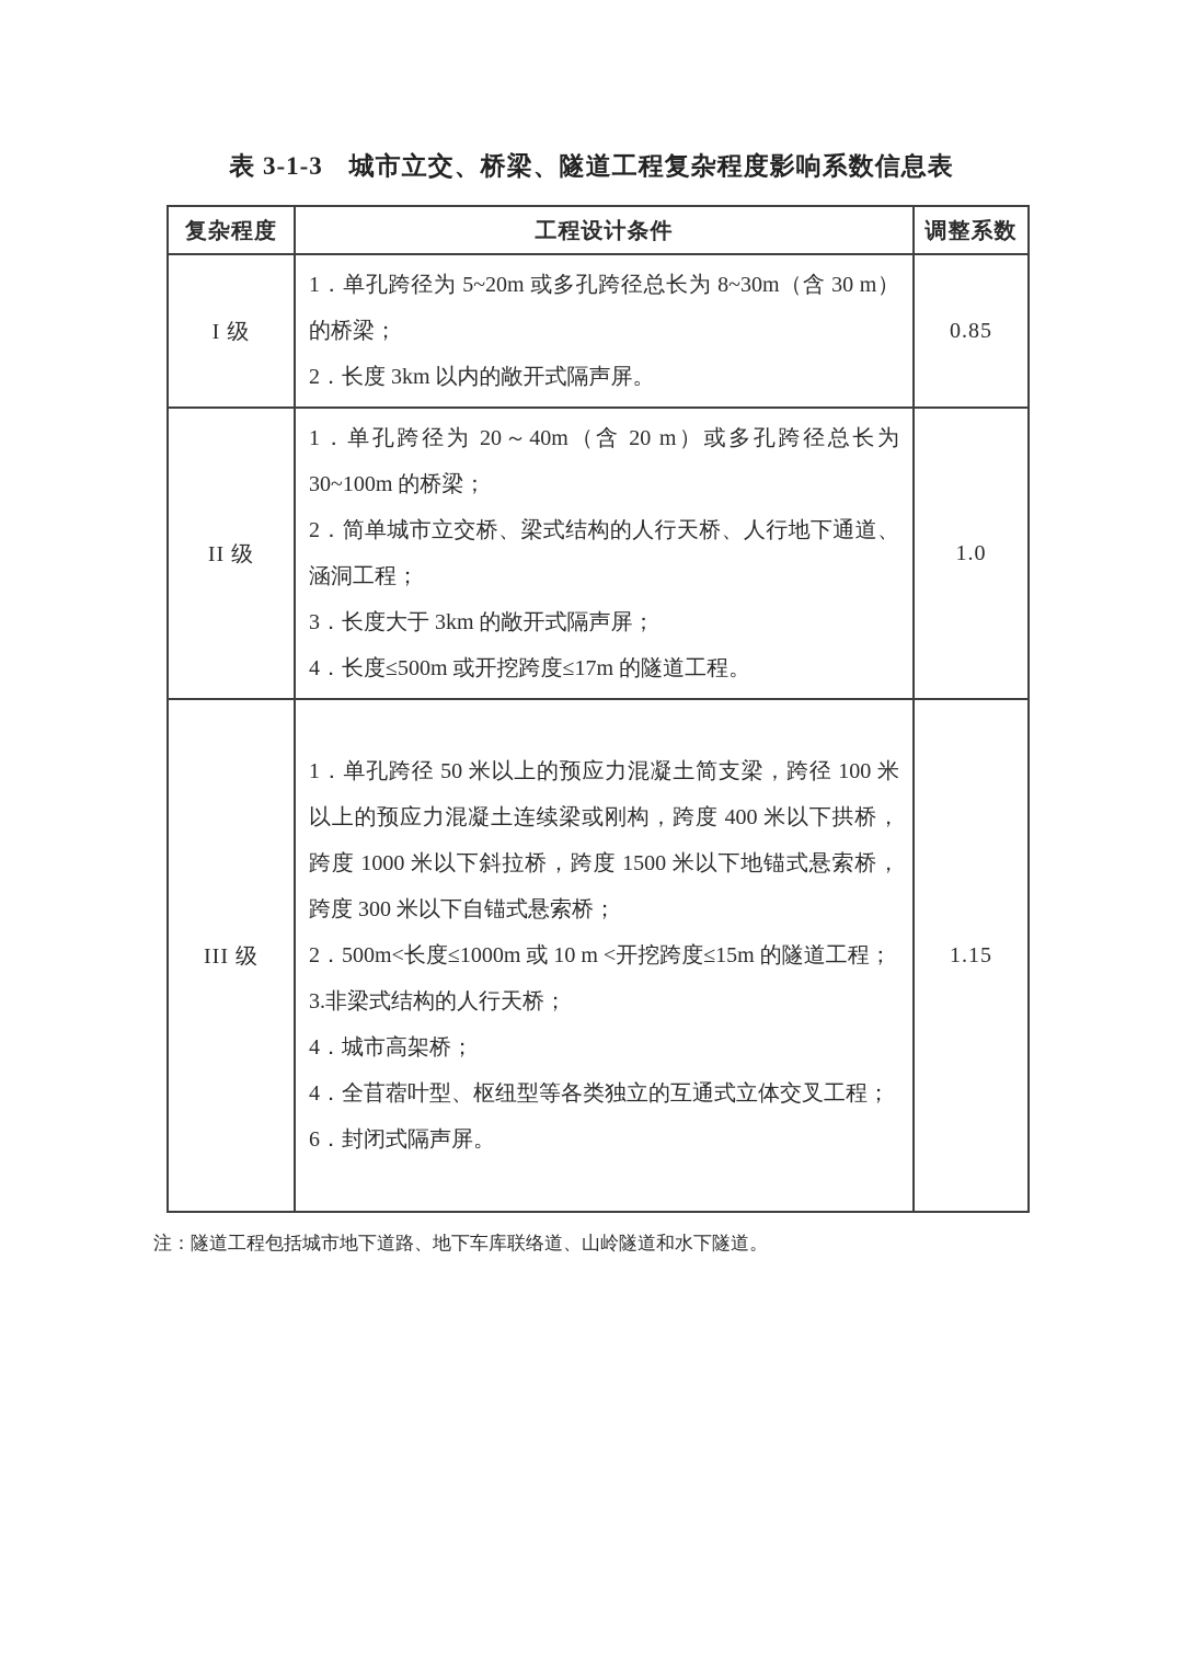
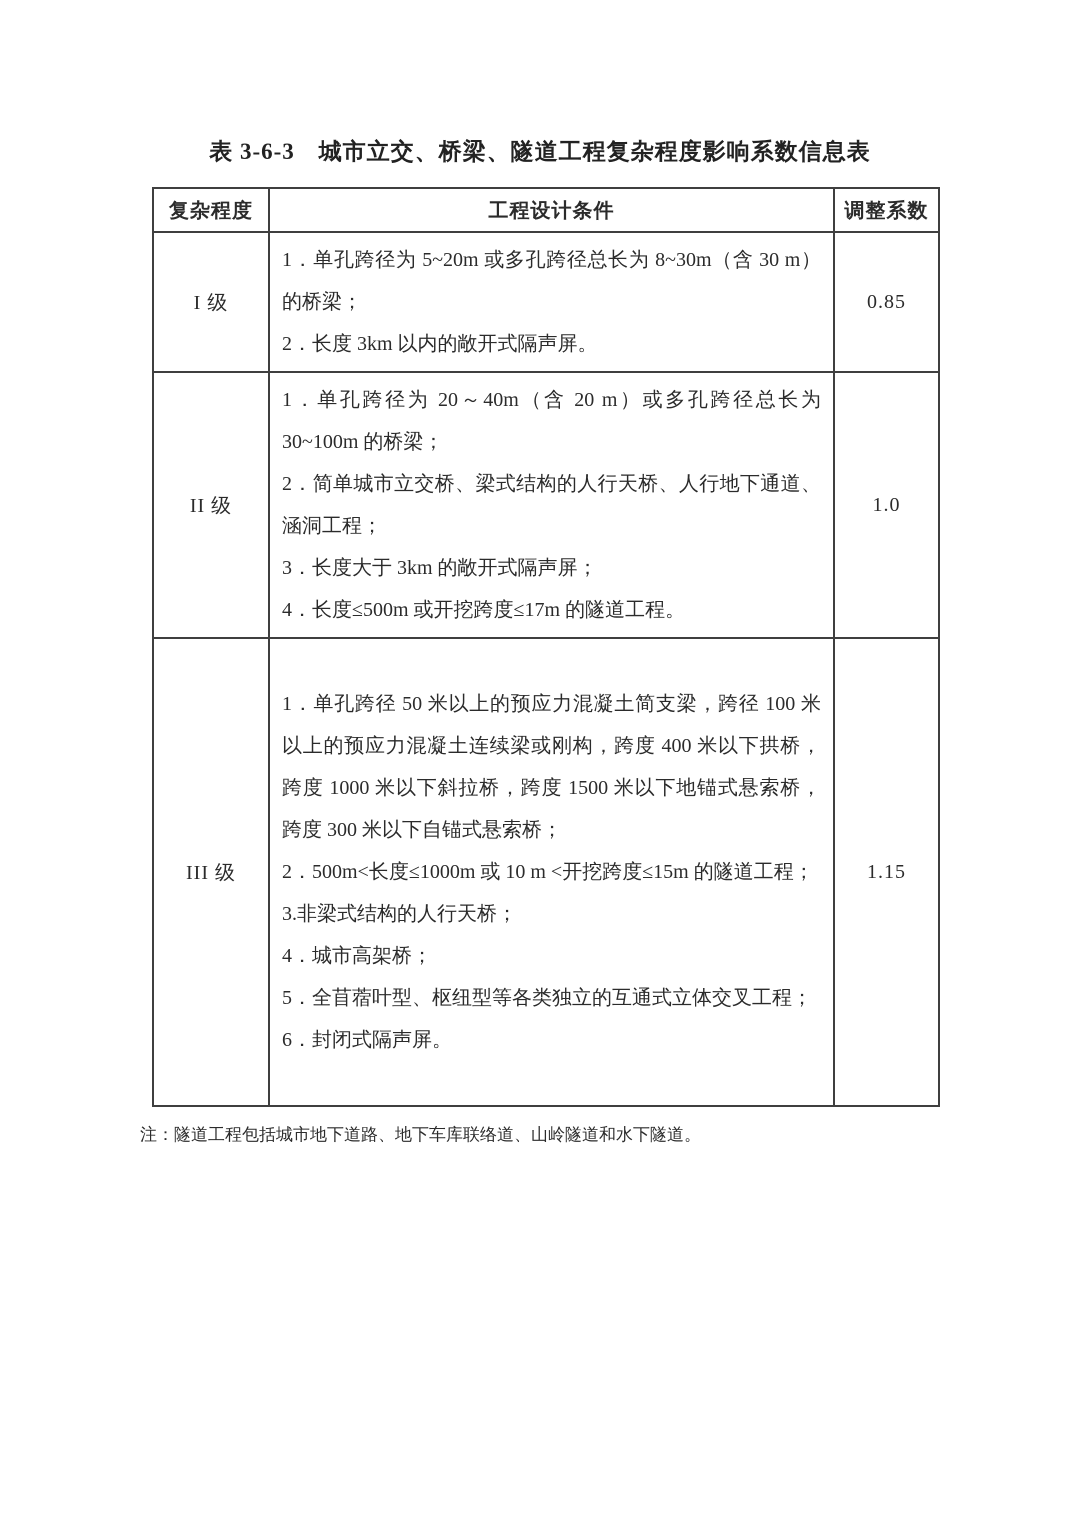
- 表 3-1-3 城市立交、桥梁、隧道工程复杂程度影响系数信息表
+ 表 3-6-3 城市立交、桥梁、隧道工程复杂程度影响系数信息表
  复杂程度	工程设计条件	调整系数
  I 级	1．单孔跨径为 5~20m 或多孔跨径总长为 8~30m（含 30 m）的桥梁；2．长度 3km 以内的敞开式隔声屏。	0.85
  II 级	1．单孔跨径为 20～40m（含 20 m）或多孔跨径总长为 30~100m 的桥梁；2．简单城市立交桥、梁式结构的人行天桥、人行地下通道、涵洞工程；3．长度大于 3km 的敞开式隔声屏；4．长度≤500m 或开挖跨度≤17m 的隧道工程。	1.0
- III 级	1．单孔跨径 50 米以上的预应力混凝土简支梁，跨径 100 米以上的预应力混凝土连续梁或刚构，跨度 400 米以下拱桥，跨度 1000 米以下斜拉桥，跨度 1500 米以下地锚式悬索桥，跨度 300 米以下自锚式悬索桥；2．500m<长度≤1000m 或 10 m <开挖跨度≤15m 的隧道工程；3.非梁式结构的人行天桥；4．城市高架桥；4．全苜蓿叶型、枢纽型等各类独立的互通式立体交叉工程；6．封闭式隔声屏。	1.15
+ III 级	1．单孔跨径 50 米以上的预应力混凝土简支梁，跨径 100 米以上的预应力混凝土连续梁或刚构，跨度 400 米以下拱桥，跨度 1000 米以下斜拉桥，跨度 1500 米以下地锚式悬索桥，跨度 300 米以下自锚式悬索桥；2．500m<长度≤1000m 或 10 m <开挖跨度≤15m 的隧道工程；3.非梁式结构的人行天桥；4．城市高架桥；5．全苜蓿叶型、枢纽型等各类独立的互通式立体交叉工程；6．封闭式隔声屏。	1.15
  注：隧道工程包括城市地下道路、地下车库联络道、山岭隧道和水下隧道。
